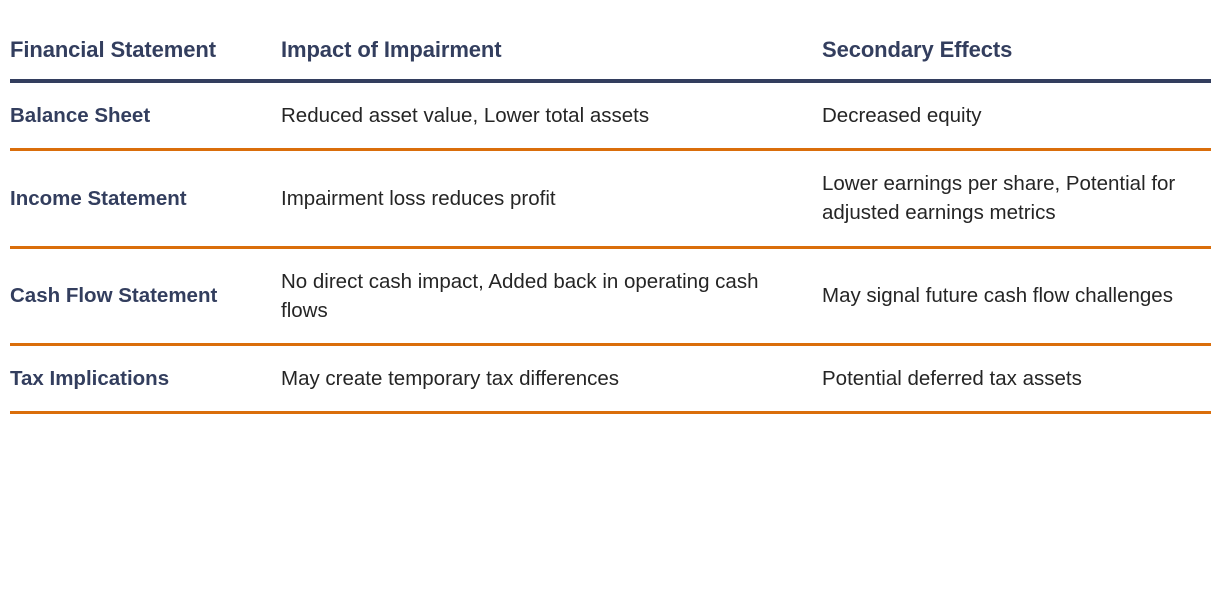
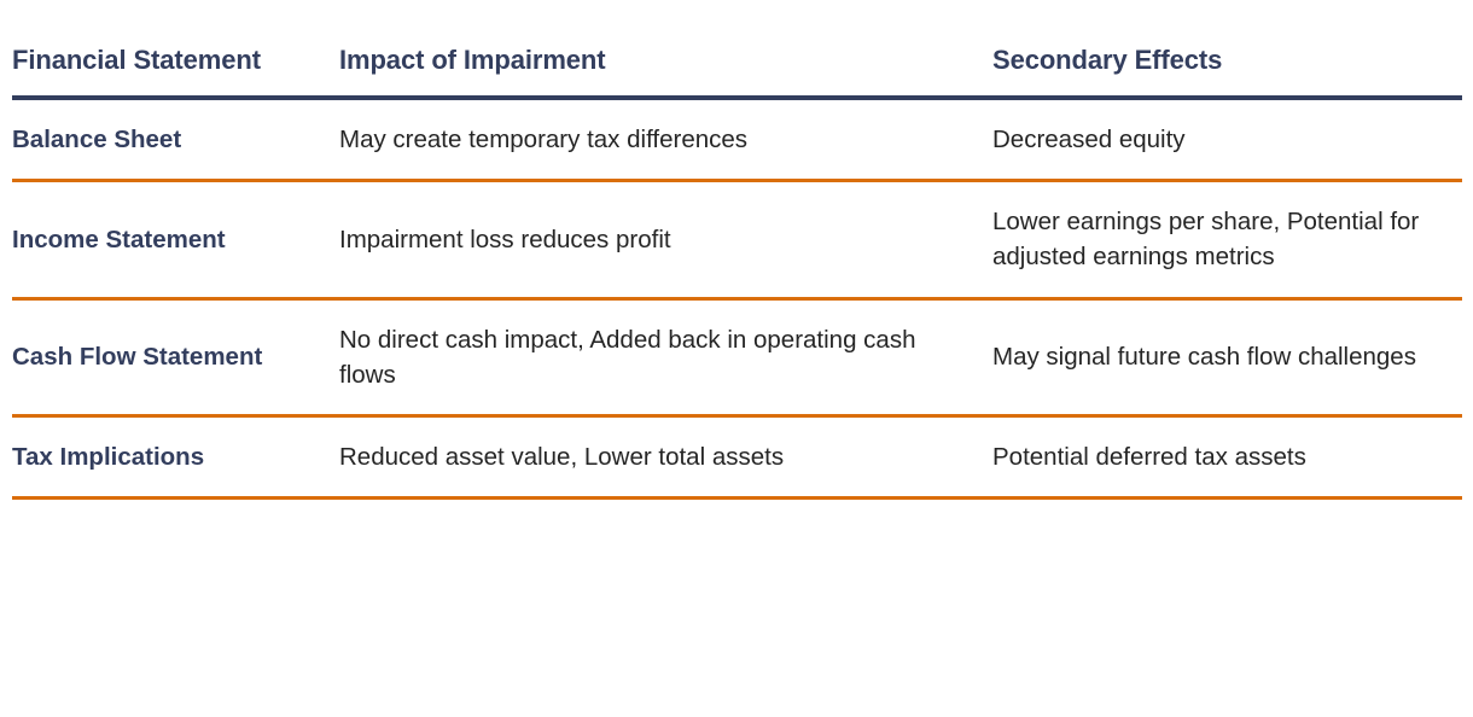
  Financial Statement	Impact of Impairment	Secondary Effects
- Balance Sheet	Reduced asset value, Lower total assets	Decreased equity
+ Balance Sheet	May create temporary tax differences	Decreased equity
  Income Statement	Impairment loss reduces profit	Lower earnings per share, Potential for adjusted earnings metrics
  Cash Flow Statement	No direct cash impact, Added back in operating cash flows	May signal future cash flow challenges
- Tax Implications	May create temporary tax differences	Potential deferred tax assets
+ Tax Implications	Reduced asset value, Lower total assets	Potential deferred tax assets
